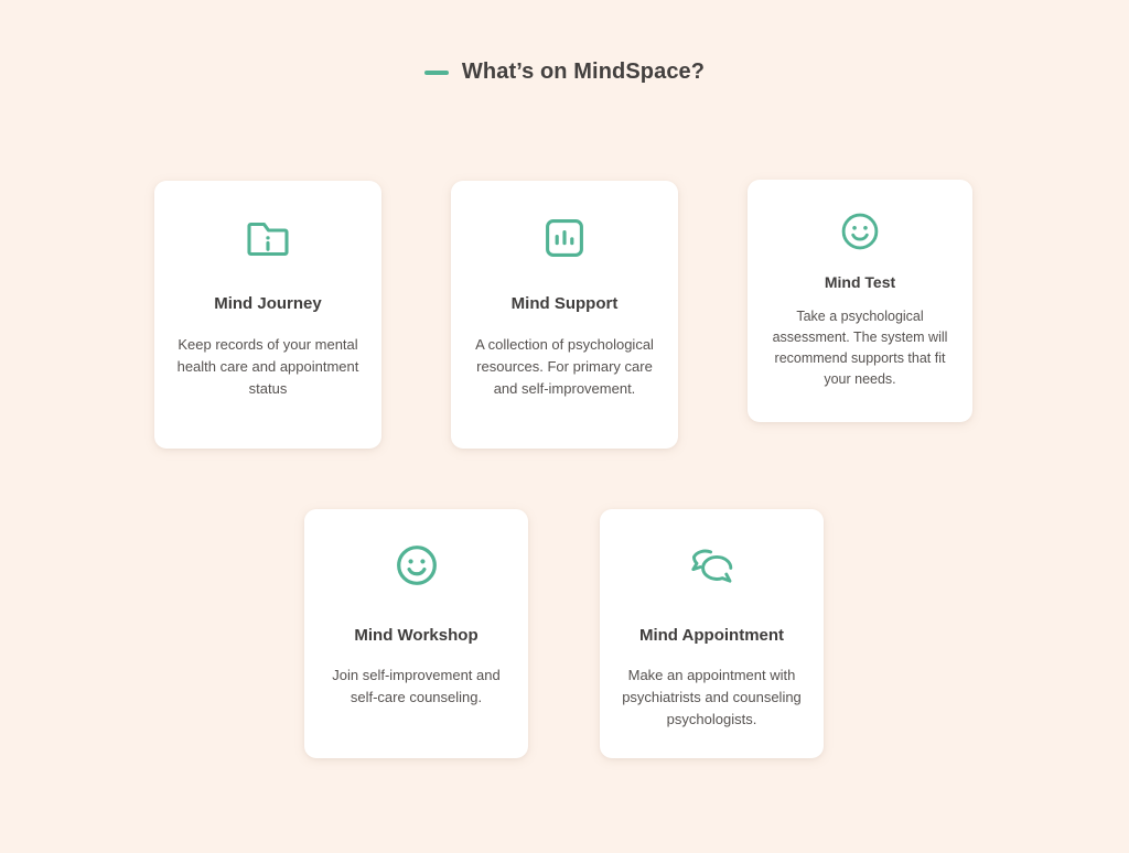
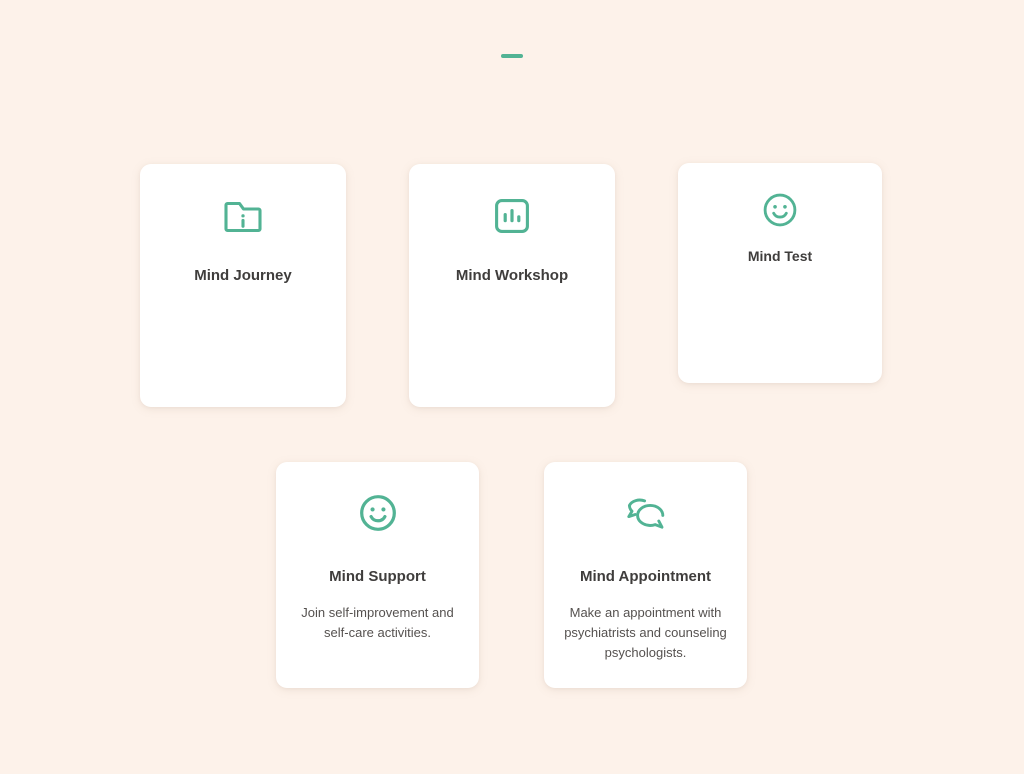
- What’s on MindSpace?
  Mind Journey
- Keep records of your mental health care and appointment status
- Mind Support
+ Mind Workshop
- A collection of psychological resources. For primary care and self-improvement.
  Mind Test
- Take a psychological assessment. The system will recommend supports that fit your needs.
- Mind Workshop
+ Mind Support
- Join self-improvement and self-care counseling.
+ Join self-improvement and self-care activities.
  Mind Appointment
  Make an appointment with psychiatrists and counseling psychologists.
